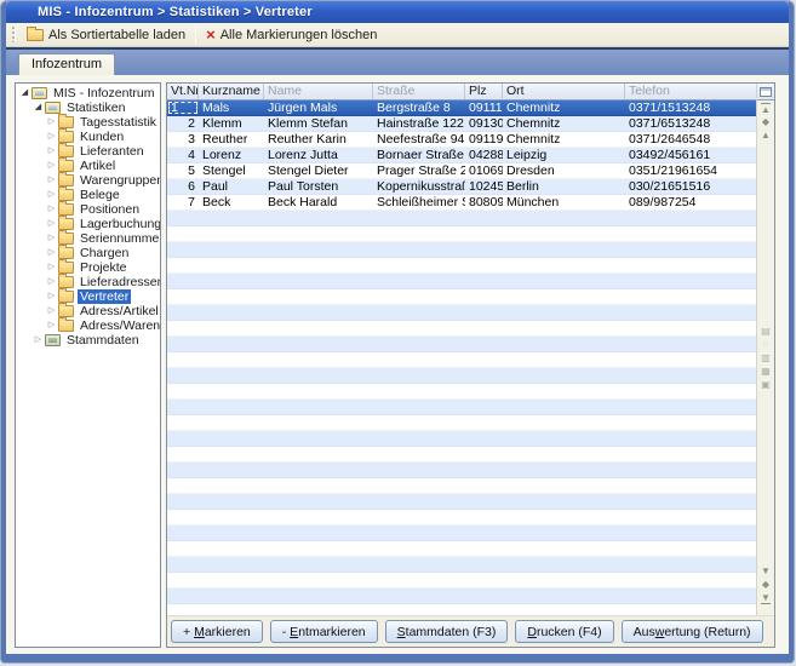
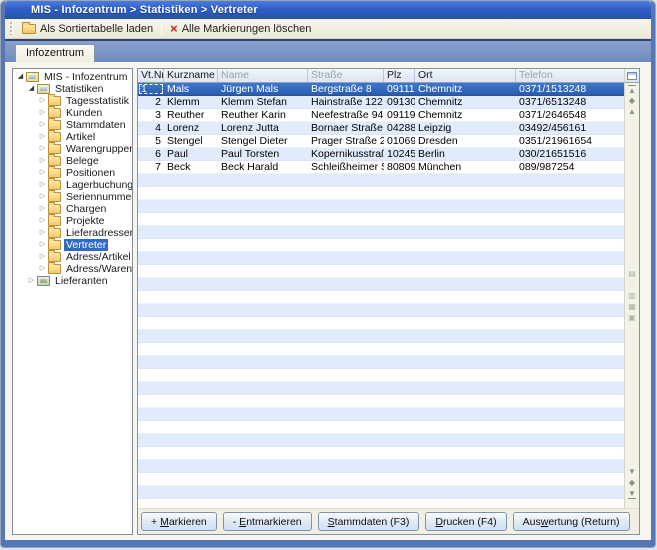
  MIS - Infozentrum > Statistiken > Vertreter
  Als Sortiertabelle laden
  ×
  Alle Markierungen löschen
  Infozentrum
  MIS - Infozentrum
  Statistiken
  Tagesstatistik
  Kunden
- Lieferanten
+ Stammdaten
  Artikel
  Warengruppe
  Belege
  Positionen
  Lagerbuchung
  Seriennumme
  Chargen
  Projekte
  Lieferadresse
  Vertreter
  Adress/Artikel
- Stammdaten
+ Lieferanten
  Vt.N
  Kurzname
  Name
  Straße
  Plz
  Ort
  Telefon
  1
  Mals
  Jürgen Mals
  Bergstraße 8
  09111
  Chemnitz
  0371/1513248
  2
  Klemm
  Klemm Stefan
  Hainstraße 122
  09130
  Chemnitz
  0371/6513248
  3
  Reuther
  Reuther Karin
  Neefestraße 94
  09119
  Chemnitz
  0371/2646548
  4
  Lorenz
  Lorenz Jutta
  Bornaer Straße
  04288
  Leipzig
  03492/456161
  5
  Stengel
  Stengel Dieter
  Prager Straße 2
  01069
  Dresden
  0351/21961654
  6
  Paul
  Paul Torsten
  Kopernikusstra
  10245
  Berlin
  030/21651516
  7
  Beck
  Beck Harald
  80809
  München
  089/987254
  ▲
  ◆
  ▲
  ▤
  ▥
  ▦
  ▣
  ▼
  ◆
  ▼
  + Markieren
  - Entmarkieren
  Stammdaten (F3)
  Drucken (F4)
  Auswertung (Return)
